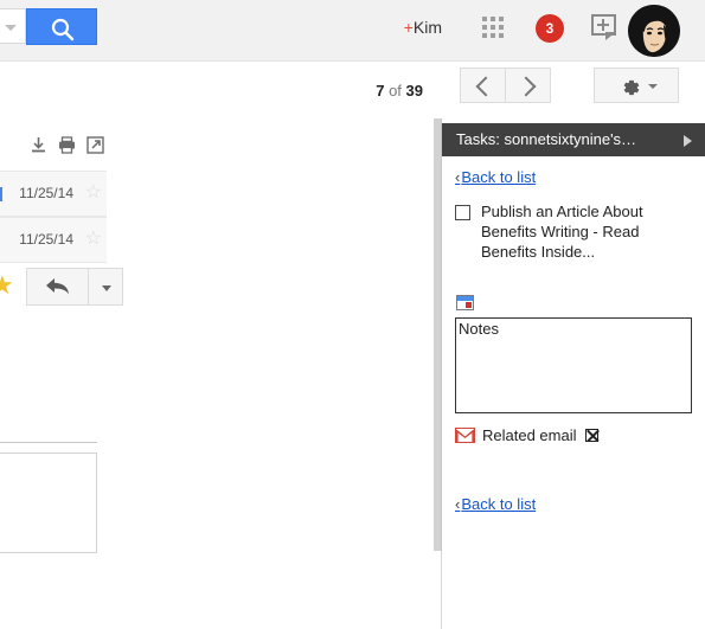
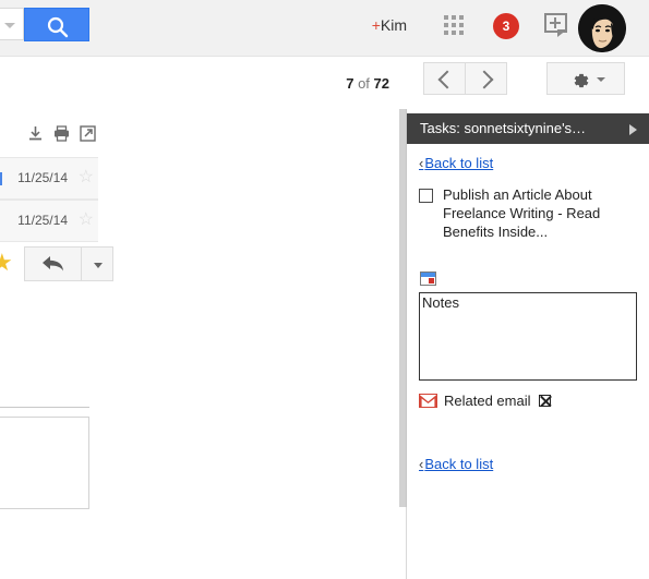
  +Kim
  3
- 7 of 39
+ 7 of 72
  11/25/14
  11/25/14
  ★
  Tasks: sonnetsixtynine's…
  ‹Back to list
- Publish an Article About Benefits Writing - Read Benefits Inside...
+ Publish an Article About Freelance Writing - Read Benefits Inside...
  Notes
  Related email
  ‹Back to list
